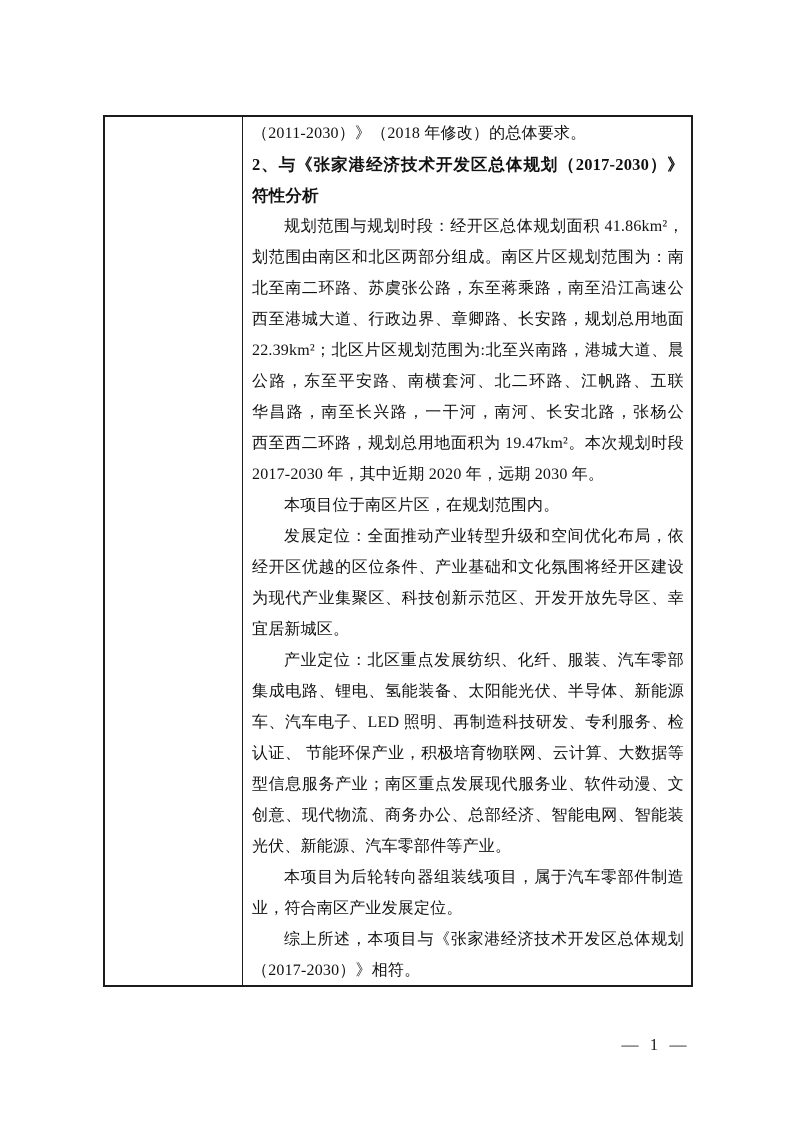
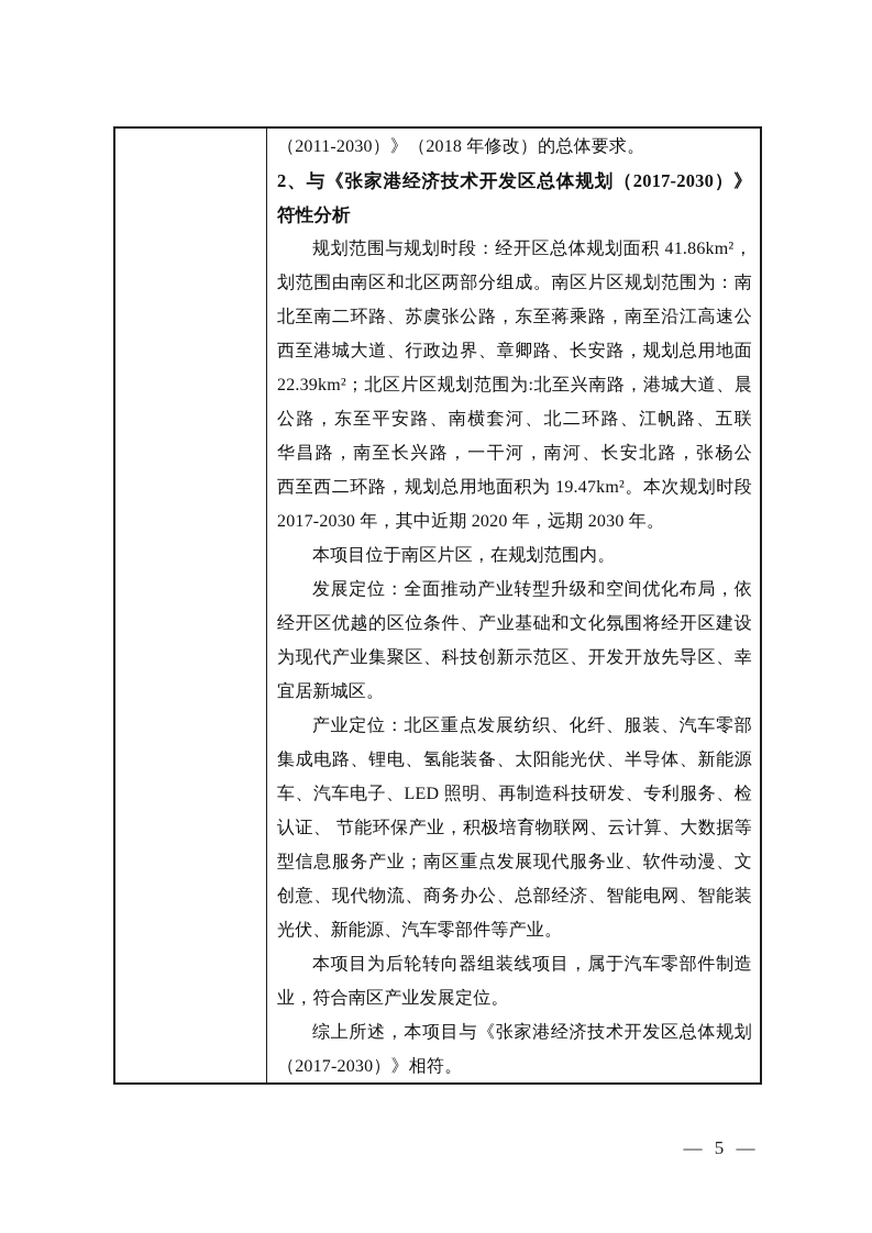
  （2011-2030）》（2018 年修改）的总体要求。
  2、与《张家港经济技术开发区总体规划（2017-2030）》
  符性分析
  规划范围与规划时段：经开区总体规划面积 41.86km²，
  划范围由南区和北区两部分组成。南区片区规划范围为：南
  北至南二环路、苏虞张公路，东至蒋乘路，南至沿江高速公
  西至港城大道、行政边界、章卿路、长安路，规划总用地面
  22.39km²；北区片区规划范围为:北至兴南路，港城大道、晨
  公路，东至平安路、南横套河、北二环路、江帆路、五联
  华昌路，南至长兴路，一干河，南河、长安北路，张杨公
  西至西二环路，规划总用地面积为 19.47km²。本次规划时段
  2017-2030 年，其中近期 2020 年，远期 2030 年。
  本项目位于南区片区，在规划范围内。
  发展定位：全面推动产业转型升级和空间优化布局，依
  经开区优越的区位条件、产业基础和文化氛围将经开区建设
  为现代产业集聚区、科技创新示范区、开发开放先导区、幸
  宜居新城区。
  产业定位：北区重点发展纺织、化纤、服装、汽车零部
  集成电路、锂电、氢能装备、太阳能光伏、半导体、新能源
  车、汽车电子、LED 照明、再制造科技研发、专利服务、检
  认证、 节能环保产业，积极培育物联网、云计算、大数据等
  型信息服务产业；南区重点发展现代服务业、软件动漫、文
  创意、现代物流、商务办公、总部经济、智能电网、智能装
  光伏、新能源、汽车零部件等产业。
  本项目为后轮转向器组装线项目，属于汽车零部件制造
  业，符合南区产业发展定位。
  综上所述，本项目与《张家港经济技术开发区总体规划
  （2017-2030）》相符。
- — 1 —
+ — 5 —
